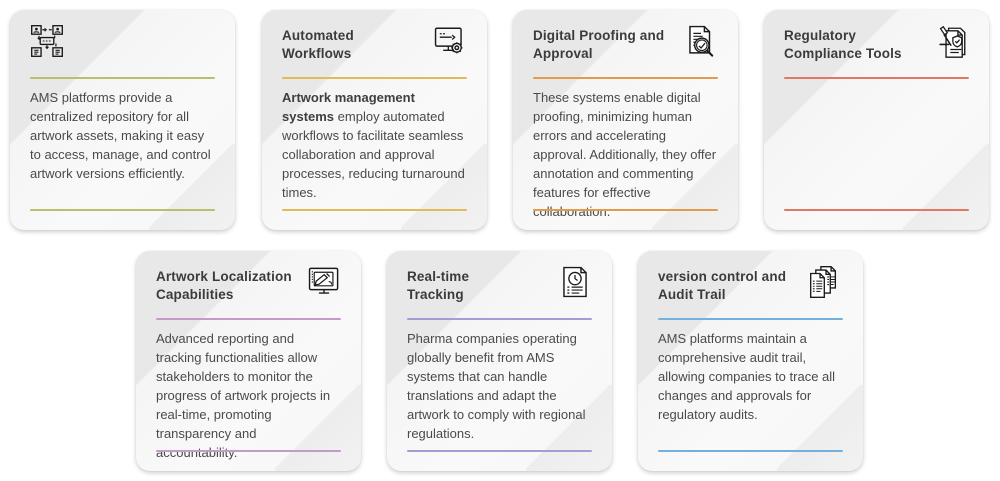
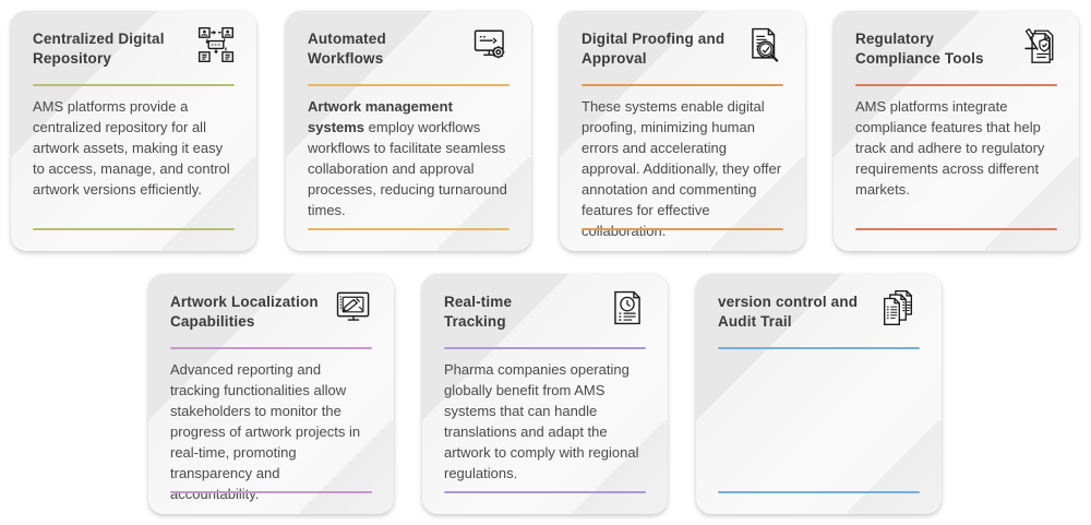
+ Centralized Digital
+ Repository
  AMS platforms provide a centralized repository for all artwork assets, making it easy to access, manage, and control artwork versions efficiently.
  Automated
  Workflows
- Artwork management systems employ automated workflows to facilitate seamless collaboration and approval processes, reducing turnaround times.
+ Artwork management systems employ workflows workflows to facilitate seamless collaboration and approval processes, reducing turnaround times.
  Digital Proofing and
  Approval
  These systems enable digital proofing, minimizing human errors and accelerating approval. Additionally, they offer annotation and commenting features for effective collaboration.
  Regulatory
  Compliance Tools
+ AMS platforms integrate compliance features that help track and adhere to regulatory requirements across different markets.
  Artwork Localization
  Capabilities
  Advanced reporting and tracking functionalities allow stakeholders to monitor the progress of artwork projects in real-time, promoting transparency and accountability.
  Real-time
  Tracking
  Pharma companies operating globally benefit from AMS systems that can handle translations and adapt the artwork to comply with regional regulations.
  version control and
  Audit Trail
- AMS platforms maintain a comprehensive audit trail, allowing companies to trace all changes and approvals for regulatory audits.
